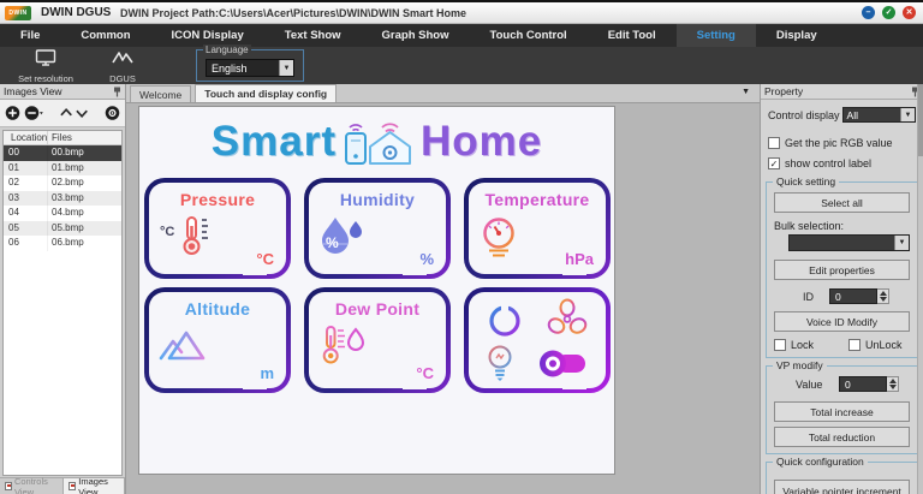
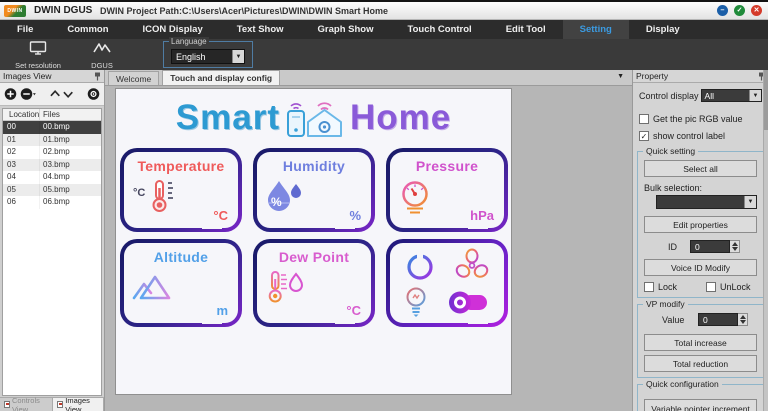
  DWIN DGUS
  DWIN Project Path:C:\Users\Acer\Pictures\DWIN\DWIN Smart Home
  File
  Common
  ICON Display
  Text Show
  Graph Show
  Touch Control
  Edit Tool
  Setting
  Display
  Set resolution
  DGUS
  Language
  English
  Images View
  Location
  Files
  00
  00.bmp
  01
  01.bmp
  02
  02.bmp
  03
  03.bmp
  04
  04.bmp
  05
  05.bmp
  06
  06.bmp
  Controls View
  Images View
  Welcome
  Touch and display config
  Smart
  Home
- Pressure
+ Temperature
  °C
  °C
  Humidity
  %
  %
- Temperature
+ Pressure
  hPa
  Altitude
  m
  Dew Point
  °C
  Property
  Control display
  All
  Get the pic RGB value
  ✓
  show control label
  Quick setting
  Select all
  Bulk selection:
  Edit properties
  ID
  0
  Voice ID Modify
  Lock
  UnLock
  VP modify
  Value
  0
  Total increase
  Total reduction
  Quick configuration
  Variable pointer increment
